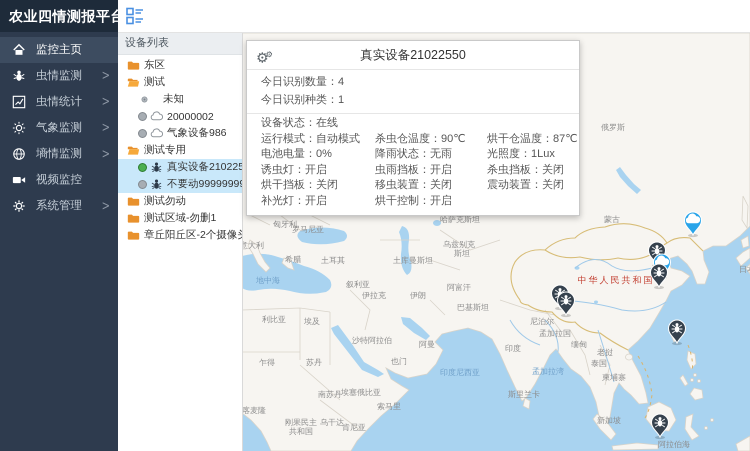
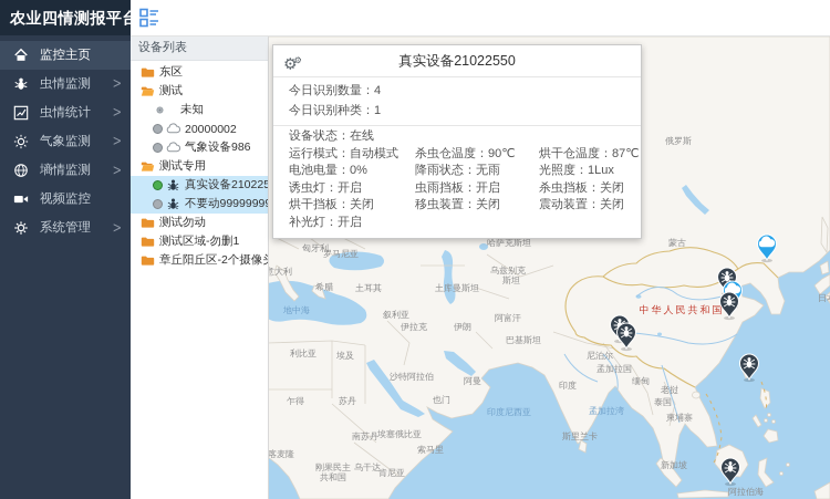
  农业四情测报平台
  监控主页
  虫情监测
  >
  虫情统计
  >
  气象监测
  >
  墒情监测
  >
  视频监控
  系统管理
  >
  设备列表
  东区
  测试
  未知
  20000002
  气象设备986
  测试专用
  真实设备210225
  不要动9999999
  测试勿动
  测试区域-勿删1
  章丘阳丘区-2个摄像
  俄罗斯
  哈萨克斯坦
  蒙古
  匈牙利
  罗马尼亚
  意大利
  希腊
  土耳其
  乌兹别克
  斯坦
  土库曼斯坦
  地中海
  叙利亚
  伊拉克
  伊朗
  阿富汗
  巴基斯坦
  利比亚
  埃及
  沙特阿拉伯
  阿曼
  也门
  印度尼西亚
  乍得
  苏丹
  南苏丹
  埃塞俄比亚
  索马里
  乌干达
  肯尼亚
  刚果民主
  共和国
  喀麦隆
  中华人民共和国
  印度
  尼泊尔
  孟加拉国
  缅甸
  老挝
  泰国
  柬埔寨
  新加坡
  阿拉伯海
  孟加拉湾
  斯里兰卡
  ⚙⚙
  真实设备21022550
  今日识别数量：4
  今日识别种类：1
  设备状态：在线
  运行模式：自动模式
  杀虫仓温度：90℃
  烘干仓温度：87℃
  电池电量：0%
  降雨状态：无雨
  光照度：1Lux
  诱虫灯：开启
  虫雨挡板：开启
  杀虫挡板：关闭
  烘干挡板：关闭
  移虫装置：关闭
  震动装置：关闭
  补光灯：开启
- 烘干控制：开启
